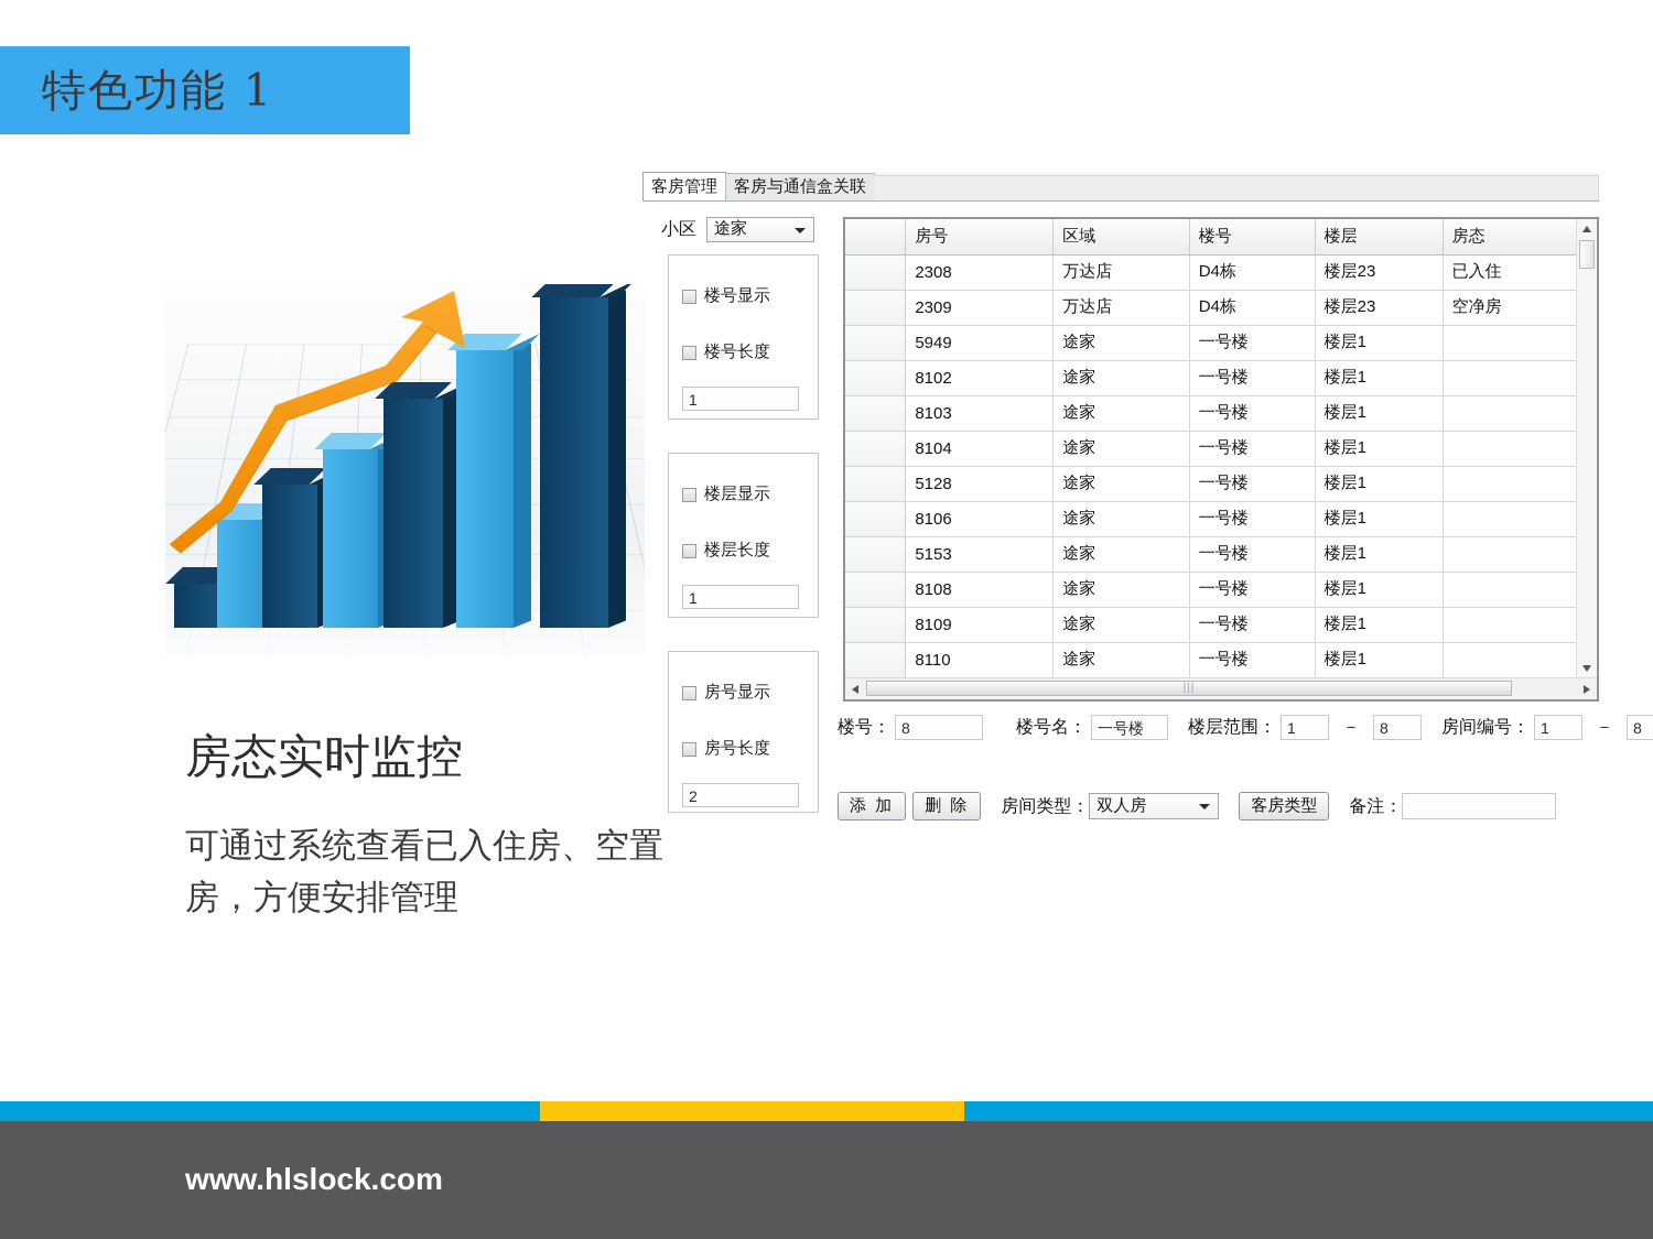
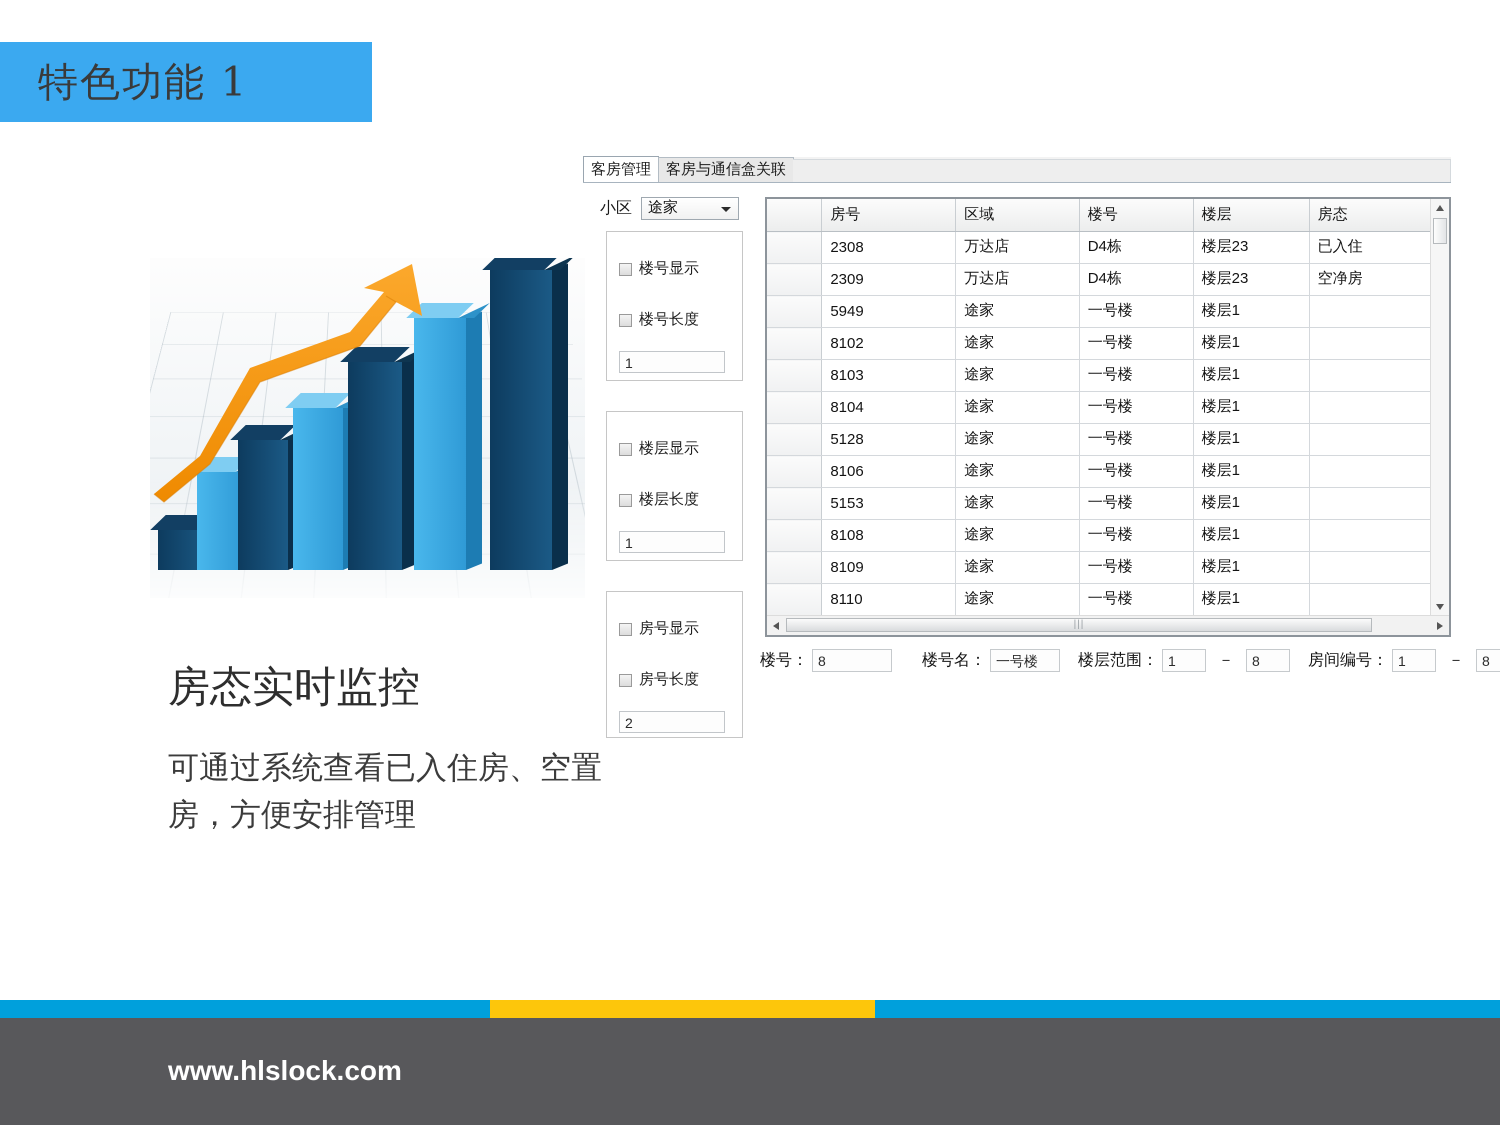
  特色功能 1
  房态实时监控
  可通过系统查看已入住房、空置房，方便安排管理
  客房管理
  客房与通信盒关联
  小区
  途家
  楼号显示
  楼号长度
  1
  楼层显示
  楼层长度
  1
  房号显示
  房号长度
  2
  	房号	区域	楼号	楼层	房态
  	2308	万达店	D4栋	楼层23	已入住
  	2309	万达店	D4栋	楼层23	空净房
  	5949	途家	一号楼	楼层1
  	8102	途家	一号楼	楼层1
  	8103	途家	一号楼	楼层1
  	8104	途家	一号楼	楼层1
  	5128	途家	一号楼	楼层1
  	8106	途家	一号楼	楼层1
  	5153	途家	一号楼	楼层1
  	8108	途家	一号楼	楼层1
  	8109	途家	一号楼	楼层1
  	8110	途家	一号楼	楼层1
  |||
  楼号：
  8
  楼号名：
  一号楼
  楼层范围：
  1
  －
  8
  房间编号：
  1
  －
  8
- 添 加
- 删 除
- 房间类型：
- 双人房
- 客房类型
- 备注：
  www.hlslock.com
